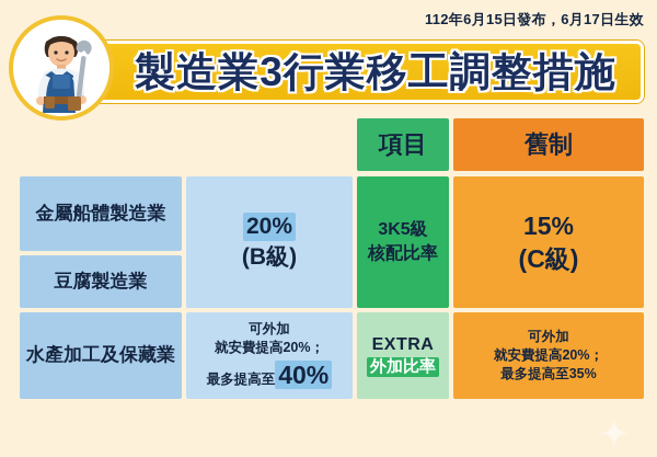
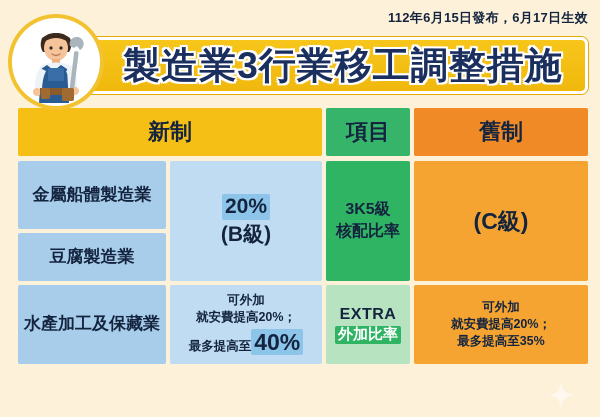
  112年6月15日發布，6月17日生效
  製造業3行業移工調整措施
+ 新制
  項目
  舊制
  金屬船體製造業
  豆腐製造業
  水產加工及保藏業
  20%
  (B級)
  3K5級
  核配比率
- 15%
  (C級)
  可外加
  就安費提高20%；
  最多提高至 40%
  EXTRA
  外加比率
  可外加
  就安費提高20%；
  最多提高至35%
